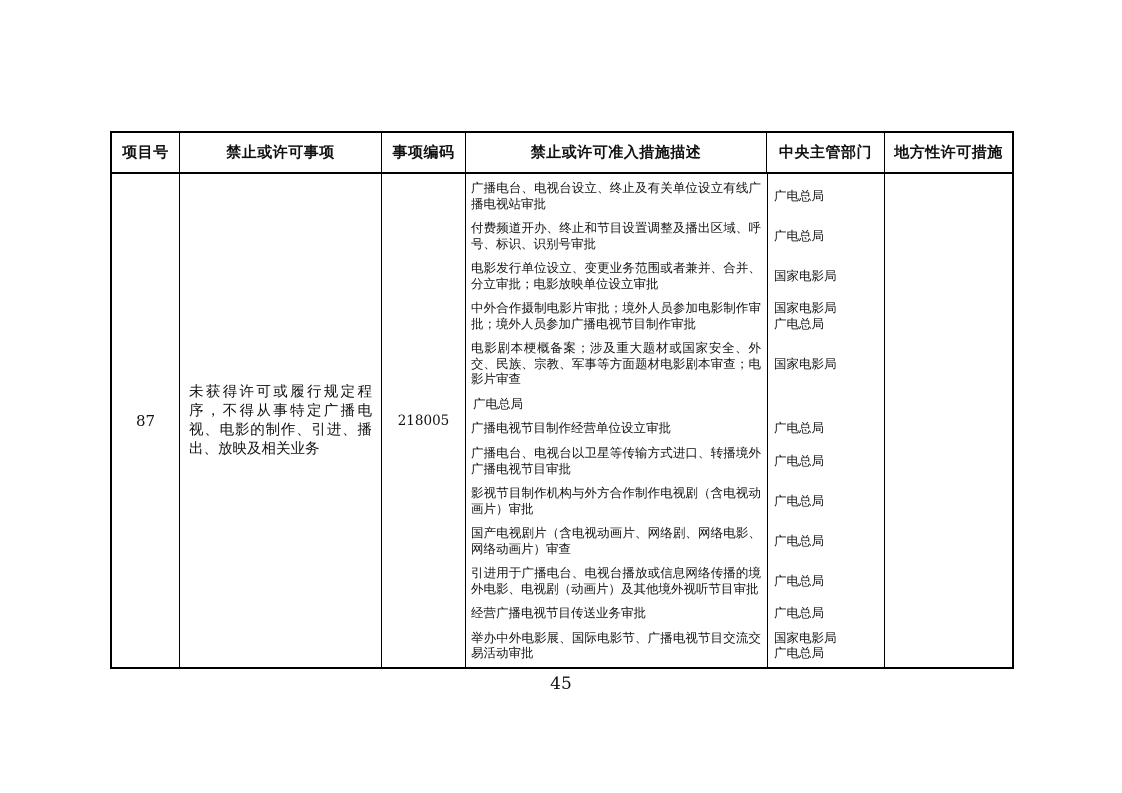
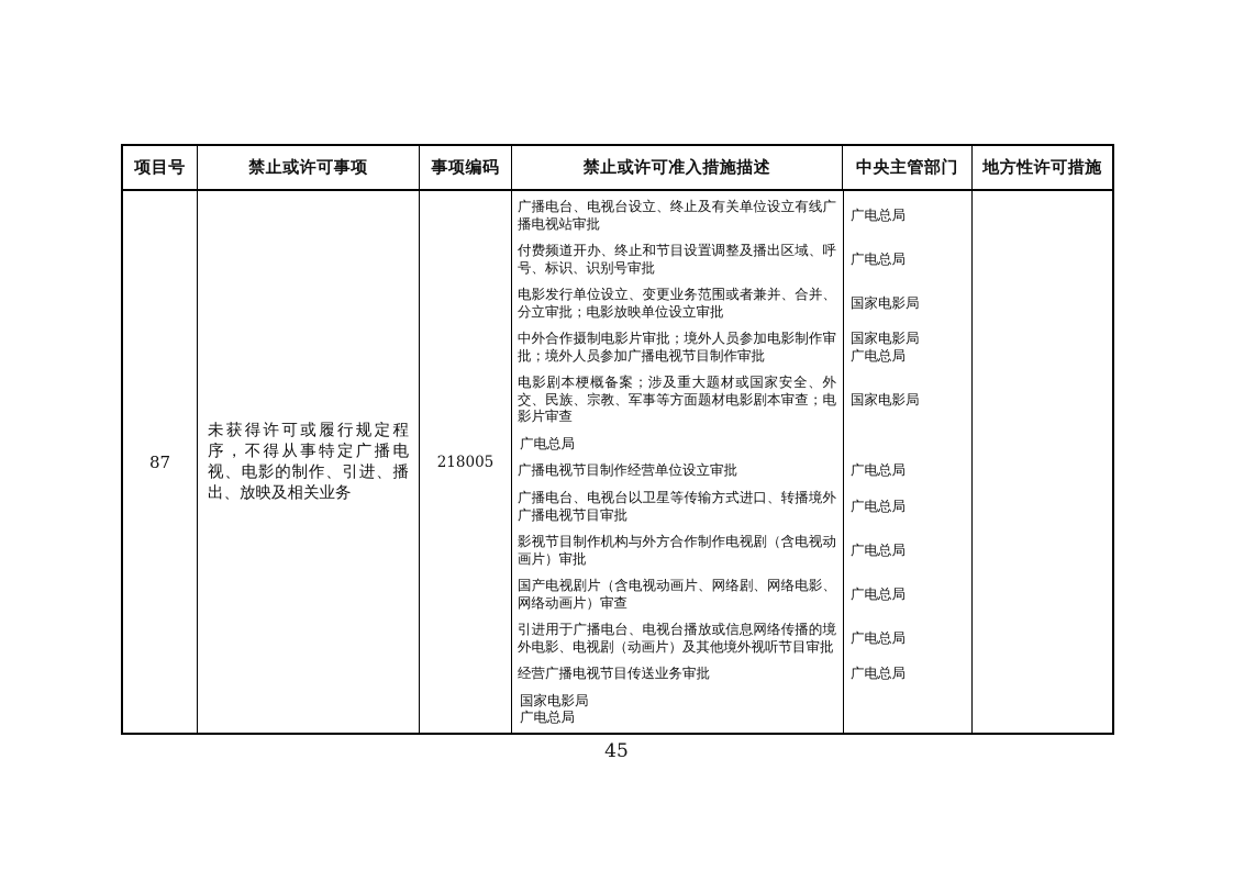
  项目号
  禁止或许可事项
  事项编码
  禁止或许可准入措施描述
  中央主管部门
  地方性许可措施
  87
  未获得许可或履行规定程序，不得从事特定广播电视、电影的制作、引进、播出、放映及相关业务
  218005
  广播电台、电视台设立、终止及有关单位设立有线广播电视站审批
  广电总局
  付费频道开办、终止和节目设置调整及播出区域、呼号、标识、识别号审批
  广电总局
  电影发行单位设立、变更业务范围或者兼并、合并、分立审批；电影放映单位设立审批
  国家电影局
  中外合作摄制电影片审批；境外人员参加电影制作审批；境外人员参加广播电视节目制作审批
  国家电影局
  广电总局
  电影剧本梗概备案；涉及重大题材或国家安全、外交、民族、宗教、军事等方面题材电影剧本审查；电影片审查
  国家电影局
  广电总局
  广播电视节目制作经营单位设立审批
  广电总局
  广播电台、电视台以卫星等传输方式进口、转播境外广播电视节目审批
  广电总局
  影视节目制作机构与外方合作制作电视剧（含电视动画片）审批
  广电总局
  国产电视剧片（含电视动画片、网络剧、网络电影、网络动画片）审查
  广电总局
  引进用于广播电台、电视台播放或信息网络传播的境外电影、电视剧（动画片）及其他境外视听节目审批
  广电总局
  经营广播电视节目传送业务审批
  广电总局
- 举办中外电影展、国际电影节、广播电视节目交流交易活动审批
  国家电影局
  广电总局
  45
